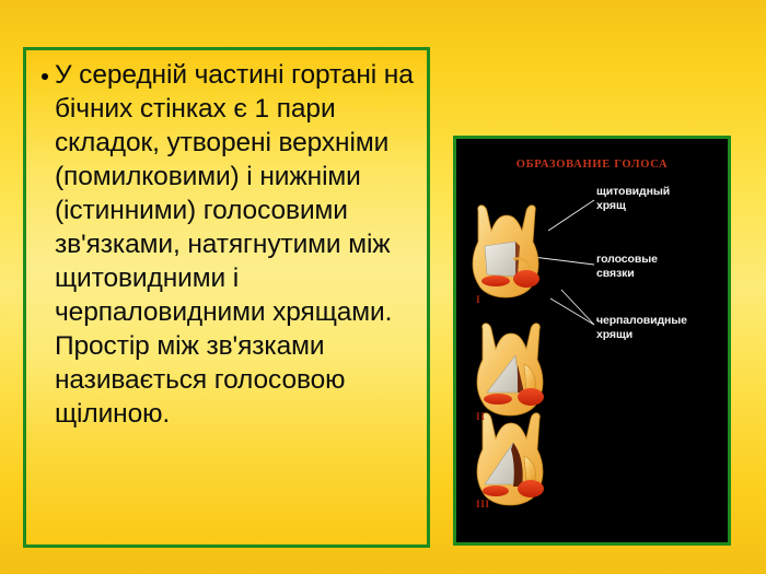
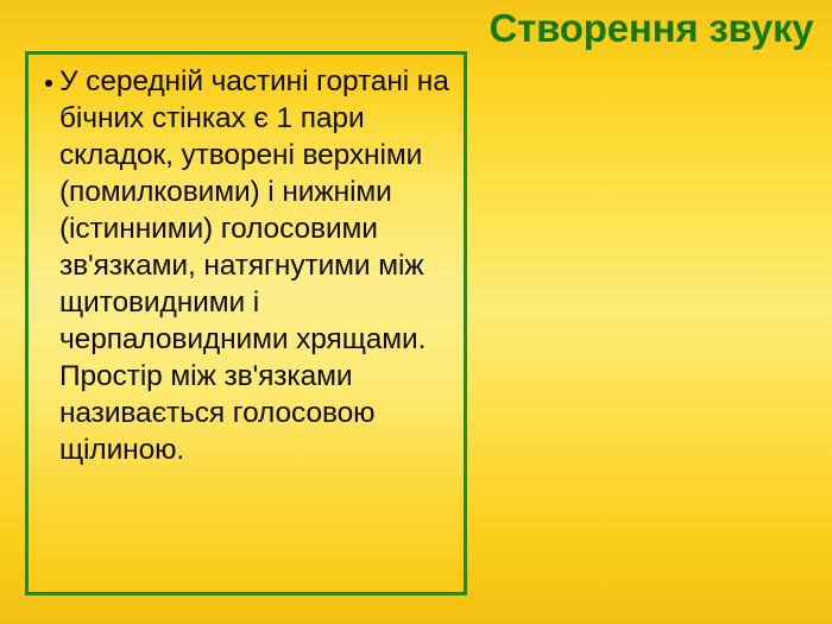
+ Створення звуку
  У середній частині гортані на бічних стінках є 1 пари складок, утворені верхніми (помилковими) і нижніми (істинними) голосовими зв'язками, натягнутими між щитовидними і черпаловидними хрящами. Простір між зв'язками називається голосовою щілиною.
- ОБРАЗОВАНИЕ ГОЛОСА
- щитовидный
- хрящ
- голосовые
- связки
- черпаловидные
- хрящи
- I
- II
- III
